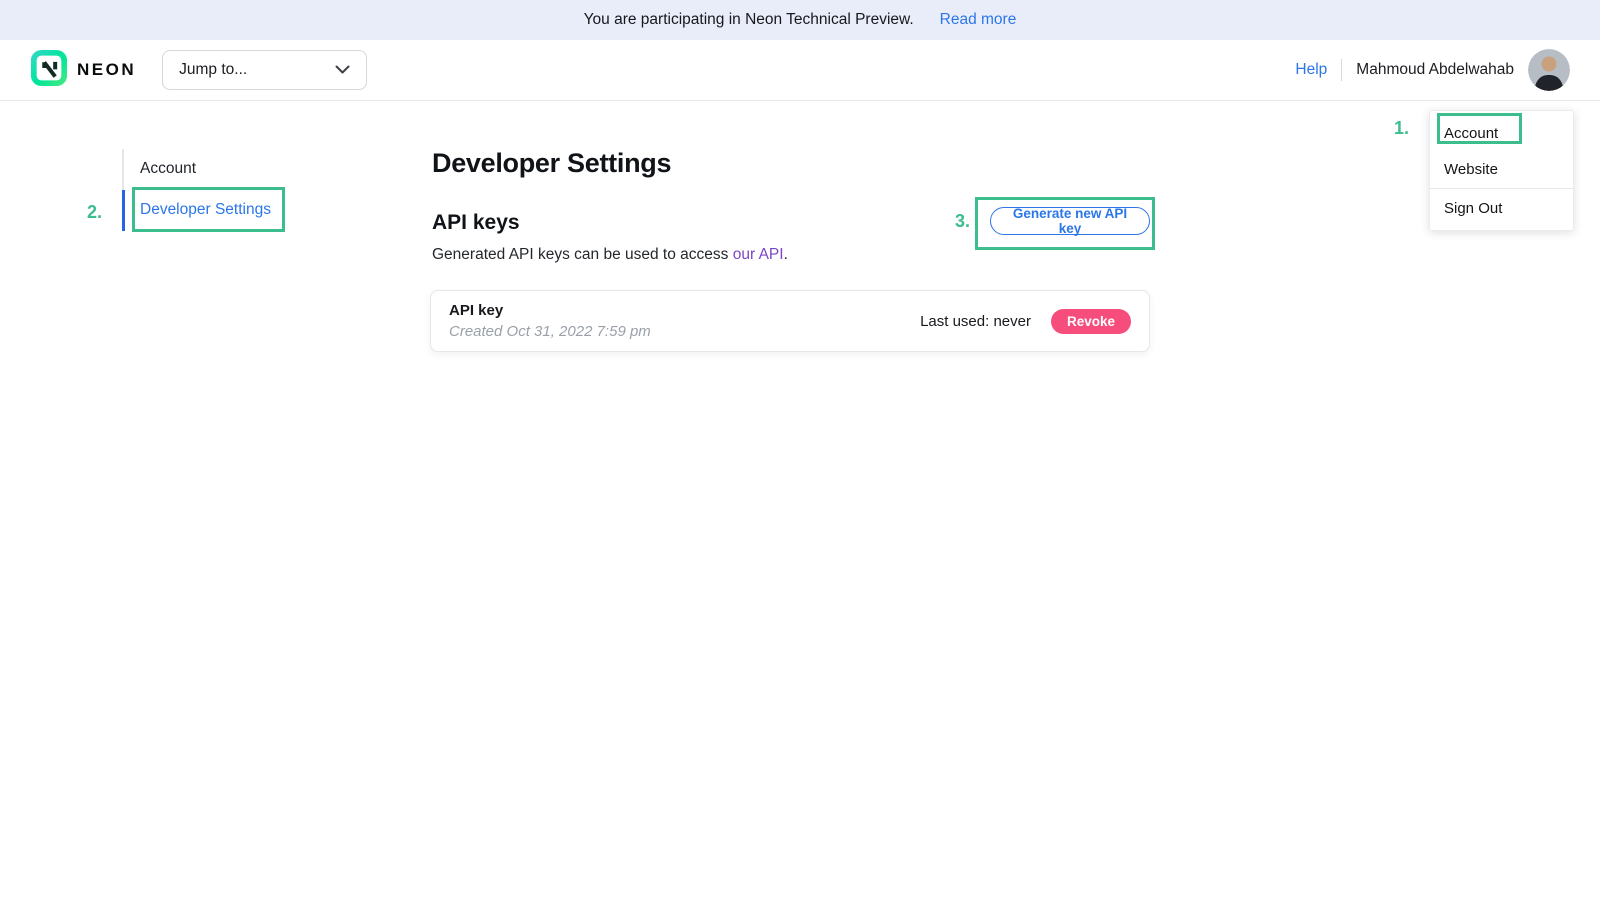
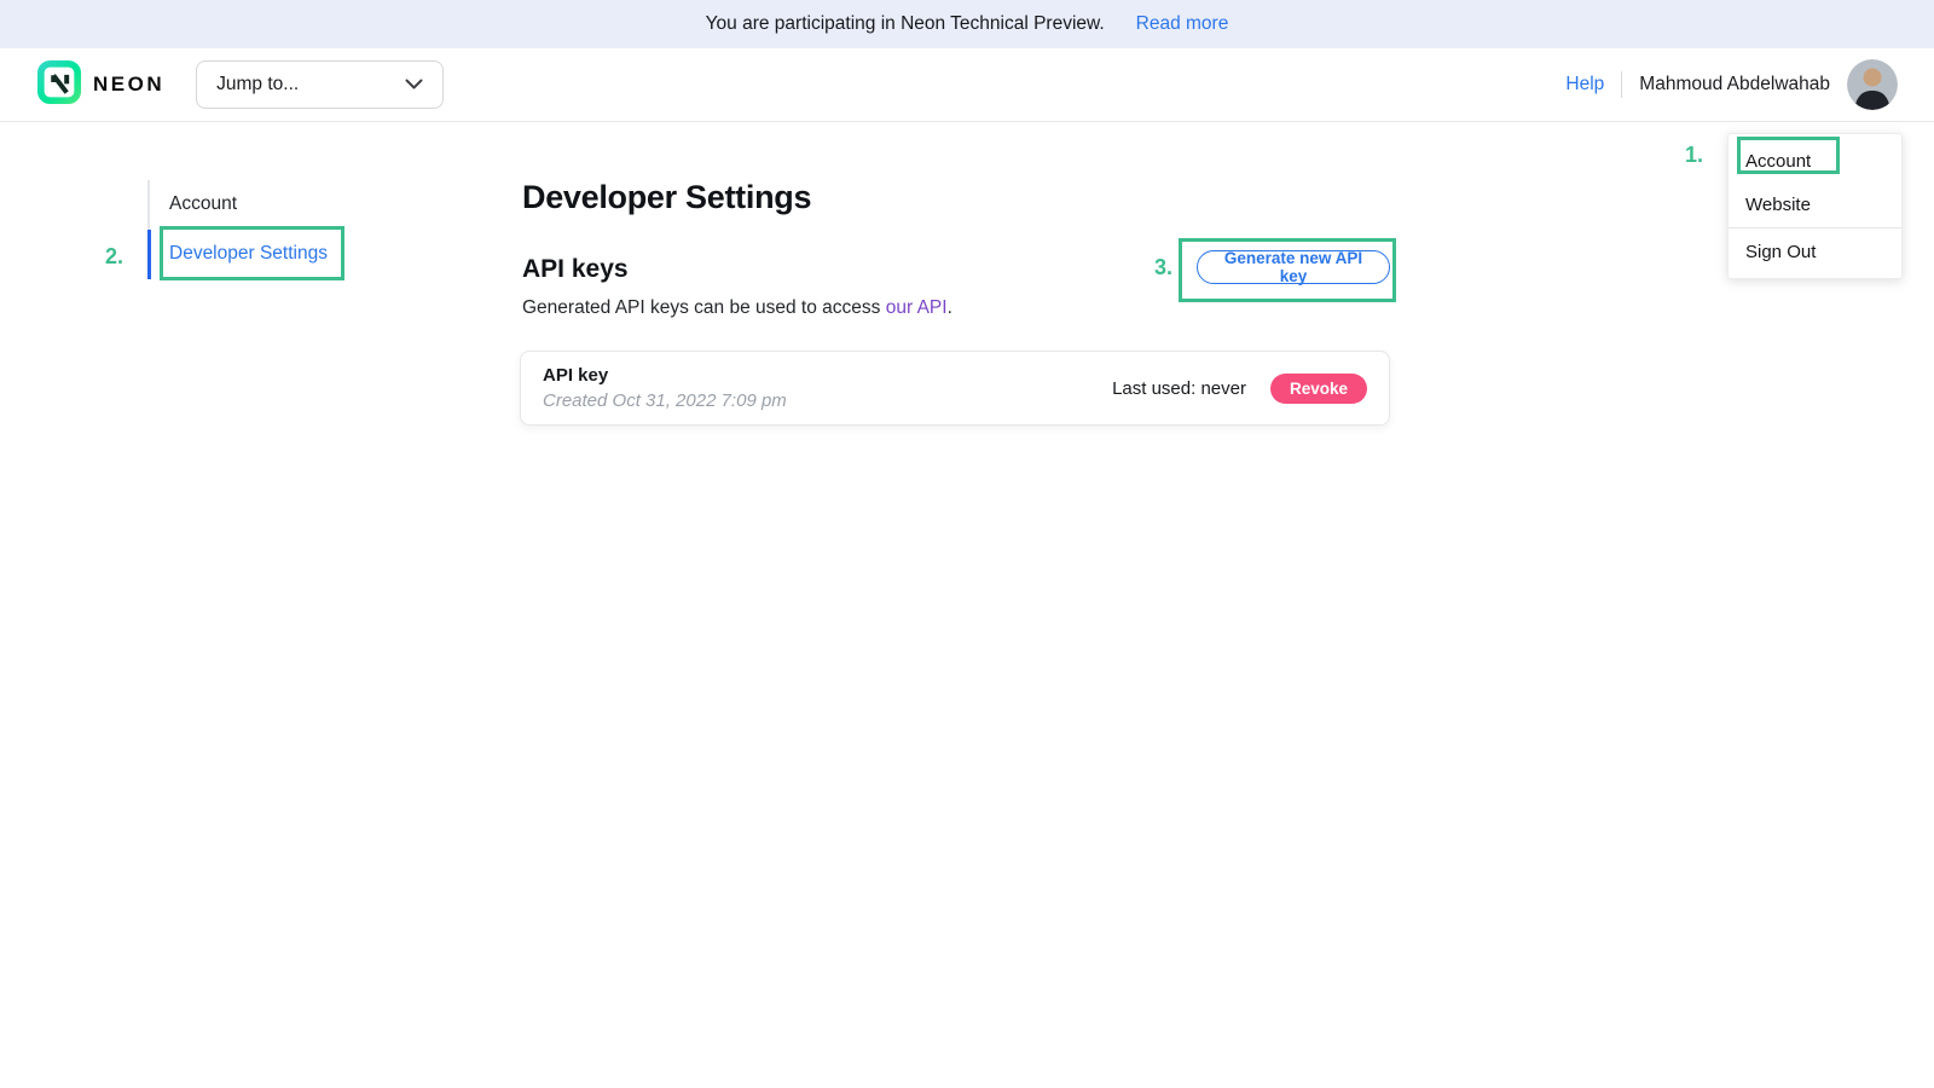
  You are participating in Neon Technical Preview.
  Read more
  NEON
  Jump to...
  Help
  Mahmoud Abdelwahab
  Account
  Website
  Sign Out
  Account
  Developer Settings
  Developer Settings
  API keys
  Generate new API key
  Generated API keys can be used to access our API.
  API key
- Created Oct 31, 2022 7:59 pm
+ Created Oct 31, 2022 7:09 pm
  Last used: never
  Revoke
  1.
  2.
  3.
